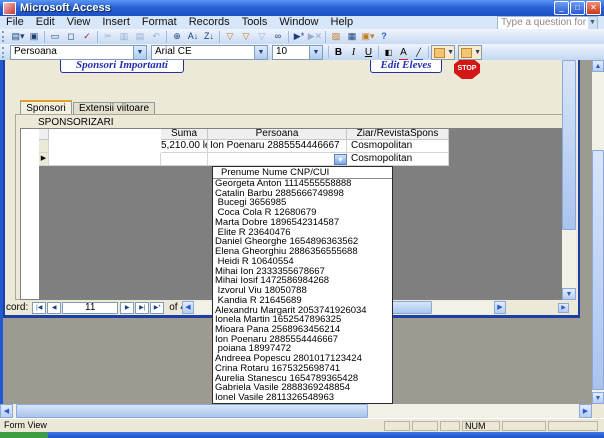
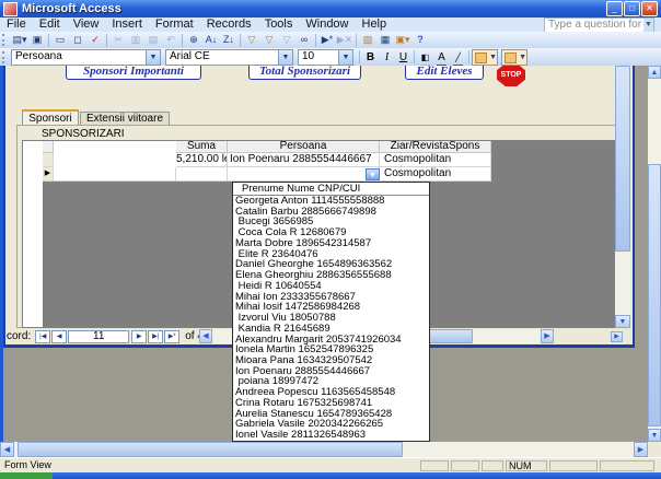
  Microsoft Access
  _
  □
  ✕
  File
  Edit
  View
  Insert
  Format
  Records
  Tools
  Window
  Help
  Type a question for
  ▤▾
  ▣
  ▭
  ◻
  ✓
  ✂
  ▥
  ▤
  ↶
  ⊕
  A↓
  Z↓
  ▽
  ▽
  ▽
  ∞
  ▶*
  ▶✕
  ▨
  ▦
  ▣▾
  ?
  Persoana
  Arial CE
  10
  B
  I
  U
  ◧
  A
  ╱
  Sponsori Importanti
+ Total Sponsorizari
  Edit Eleves
  Sponsori
  Extensii viitoare
  SPONSORIZARI
  Suma
  Persoana
  Ziar/RevistaSpons
  5,210.00 l
  Ion Poenaru 2885554446667
  Cosmopolitan
  Cosmopolitan
  cord:
  11
  Prenume Nume CNP/CUI
  Georgeta Anton 1114555558888
  Catalin Barbu 2885666749898
  Bucegi 3656985
  Coca Cola R 12680679
  Marta Dobre 1896542314587
  Elite R 23640476
  Daniel Gheorghe 1654896363562
  Elena Gheorghiu 2886356555688
  Heidi R 10640554
  Mihai Ion 2333355678667
  Mihai Iosif 1472586984268
  Izvorul Viu 18050788
  Kandia R 21645689
  Alexandru Margarit 2053741926034
  Ionela Martin 1652547896325
- Mioara Pana 2568963456214
+ Mioara Pana 1634329507542
  Ion Poenaru 2885554446667
  poiana 18997472
- Andreea Popescu 2801017123424
+ Andreea Popescu 1163565458548
  Crina Rotaru 1675325698741
  Aurelia Stanescu 1654789365428
- Gabriela Vasile 2888369248854
+ Gabriela Vasile 2020342266265
  Ionel Vasile 2811326548963
  Form View
  NUM
